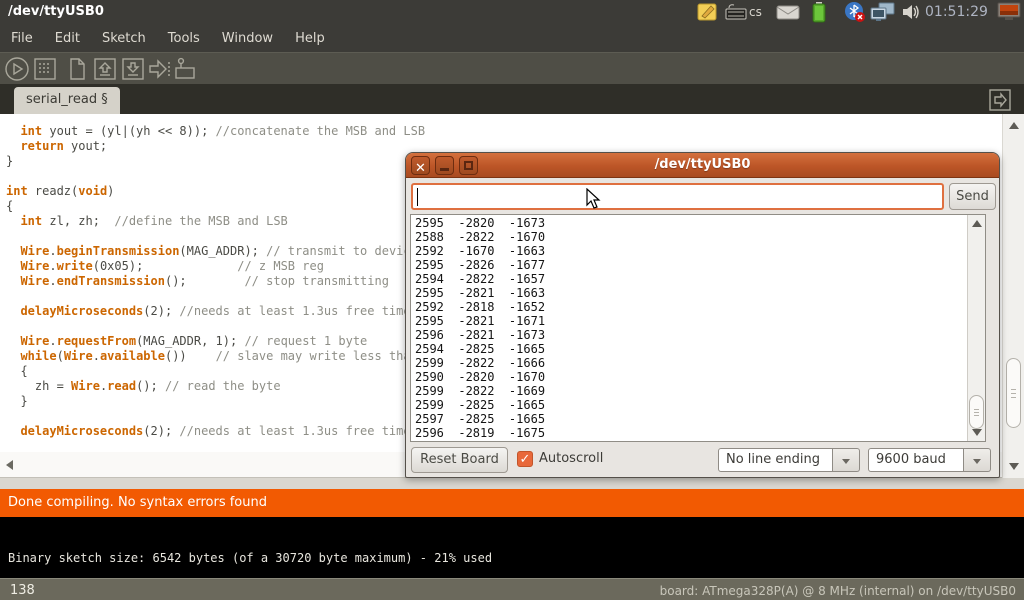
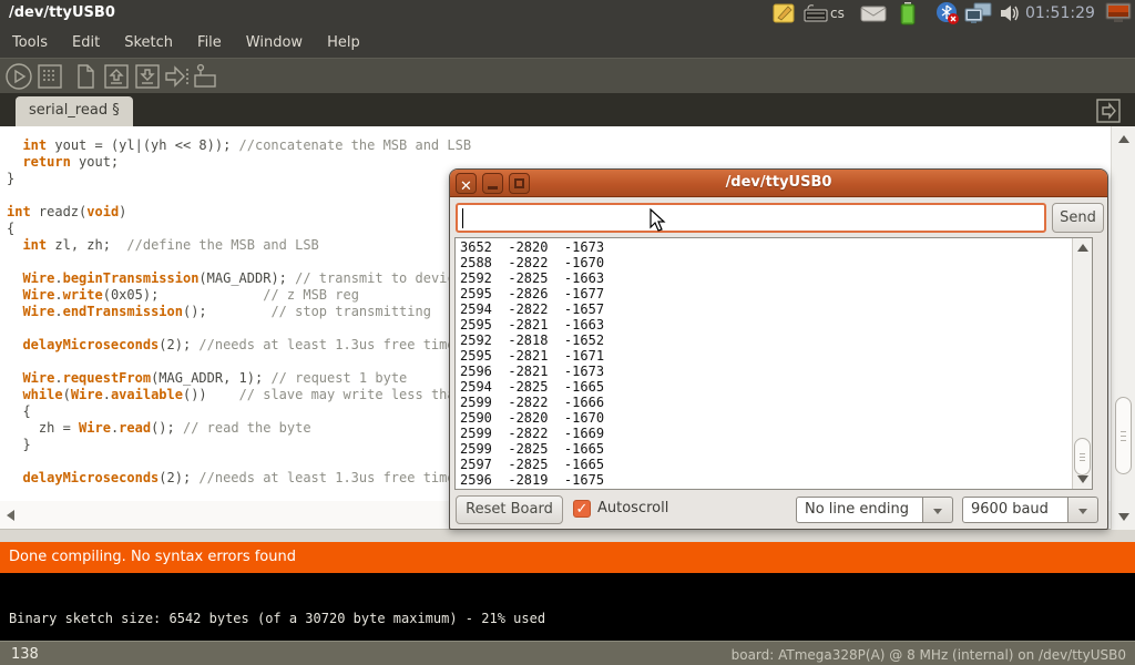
  /dev/ttyUSB0
  cs
  01:51:29
- File
+ Tools
  Edit
  Sketch
- Tools
+ File
  Window
  Help
  serial_read §
  int yout = (yl|(yh << 8)); //concatenate the MSB and LSB
  return yout;
  }
  int readz(void)
  {
  int zl, zh; //define the MSB and LSB
  Wire.beginTransmission(MAG_ADDR); // transmit to devi
  Wire.write(0x05); // z MSB reg
  Wire.endTransmission(); // stop transmitting
  delayMicroseconds(2); //needs at least 1.3us free tim
  Wire.requestFrom(MAG_ADDR, 1); // request 1 byte
  while(Wire.available()) // slave may write less th
  {
  zh = Wire.read(); // read the byte
  }
  delayMicroseconds(2); //needs at least 1.3us free tim
  Done compiling. No syntax errors found
  Binary sketch size: 6542 bytes (of a 30720 byte maximum) - 21% used
  138
  board: ATmega328P(A) @ 8 MHz (internal) on /dev/ttyUSB0
  ✕
  /dev/ttyUSB0
  Send
- 2595 -2820 -1673
+ 3652 -2820 -1673
  2588 -2822 -1670
- 2592 -1670 -1663
+ 2592 -2825 -1663
  2595 -2826 -1677
  2594 -2822 -1657
  2595 -2821 -1663
  2592 -2818 -1652
  2595 -2821 -1671
  2596 -2821 -1673
  2594 -2825 -1665
  2599 -2822 -1666
  2590 -2820 -1670
  2599 -2822 -1669
  2599 -2825 -1665
  2597 -2825 -1665
  2596 -2819 -1675
  Reset Board
  ✓
  Autoscroll
  No line ending
  9600 baud
